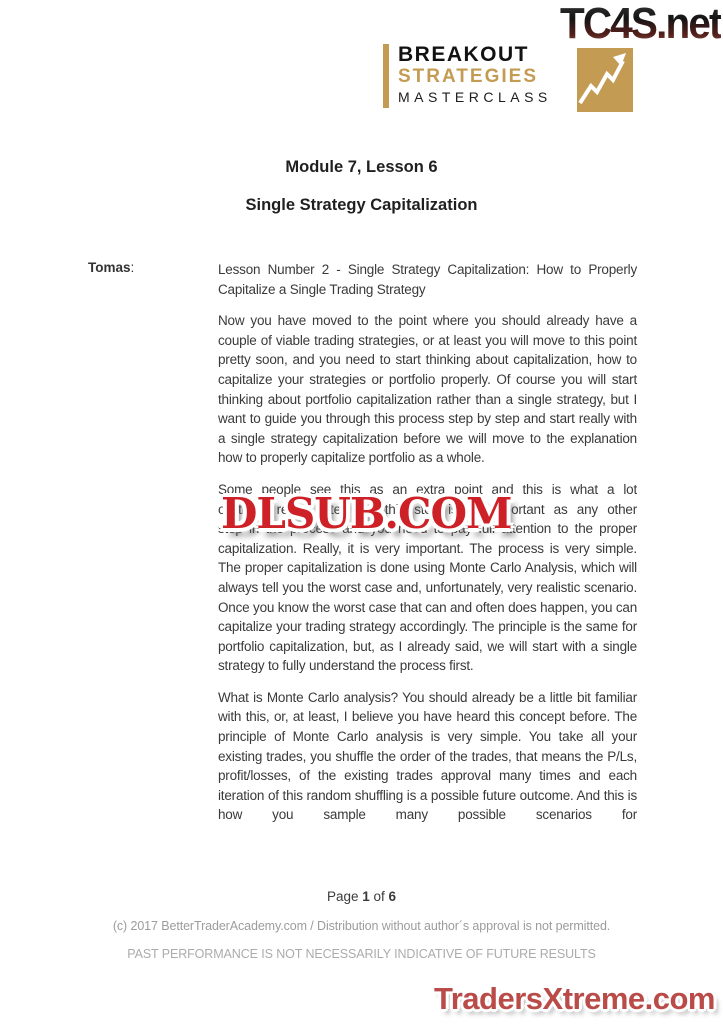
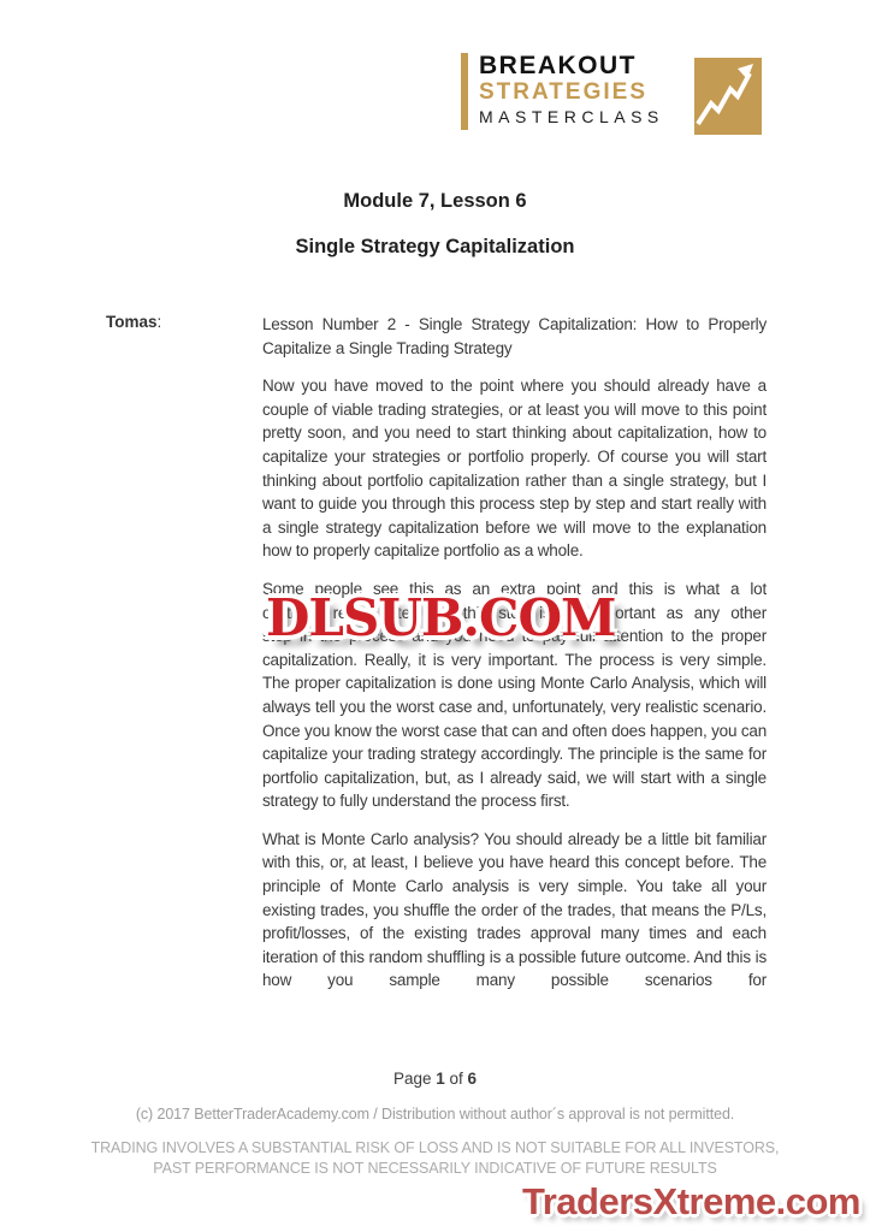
- TC4S.net
  BREAKOUT
  STRATEGIES
  MASTERCLASS
  Module 7, Lesson 6
  Single Strategy Capitalization
  Tomas:
  Lesson Number 2 - Single Strategy Capitalization: How to Properly Capitalize a Single Trading Strategy
  Now you have moved to the point where you should already have a couple of viable trading strategies, or at least you will move to this point pretty soon, and you need to start thinking about capitalization, how to capitalize your strategies or portfolio properly. Of course you will start thinking about portfolio capitalization rather than a single strategy, but I want to guide you through this process step by step and start really with a single strategy capitalization before we will move to the explanation how to properly capitalize portfolio as a whole.
  Some people see this as an extra point and this is what a lot
  of them regret later, but this step is as important as any other
  step in the process and you need to pay full attention to the proper capitalization. Really, it is very important. The process is very simple. The proper capitalization is done using Monte Carlo Analysis, which will always tell you the worst case and, unfortunately, very realistic scenario. Once you know the worst case that can and often does happen, you can capitalize your trading strategy accordingly. The principle is the same for portfolio capitalization, but, as I already said, we will start with a single strategy to fully understand the process first.
  What is Monte Carlo analysis? You should already be a little bit familiar with this, or, at least, I believe you have heard this concept before. The principle of Monte Carlo analysis is very simple. You take all your existing trades, you shuffle the order of the trades, that means the P/Ls, profit/losses, of the existing trades approval many times and each iteration of this random shuffling is a possible future outcome. And this is how you sample many possible scenarios for
  DLSUB.COM
  Page 1 of 6
  (c) 2017 BetterTraderAcademy.com / Distribution without author´s approval is not permitted.
+ TRADING INVOLVES A SUBSTANTIAL RISK OF LOSS AND IS NOT SUITABLE FOR ALL INVESTORS,
  PAST PERFORMANCE IS NOT NECESSARILY INDICATIVE OF FUTURE RESULTS
  TradersXtreme.com
